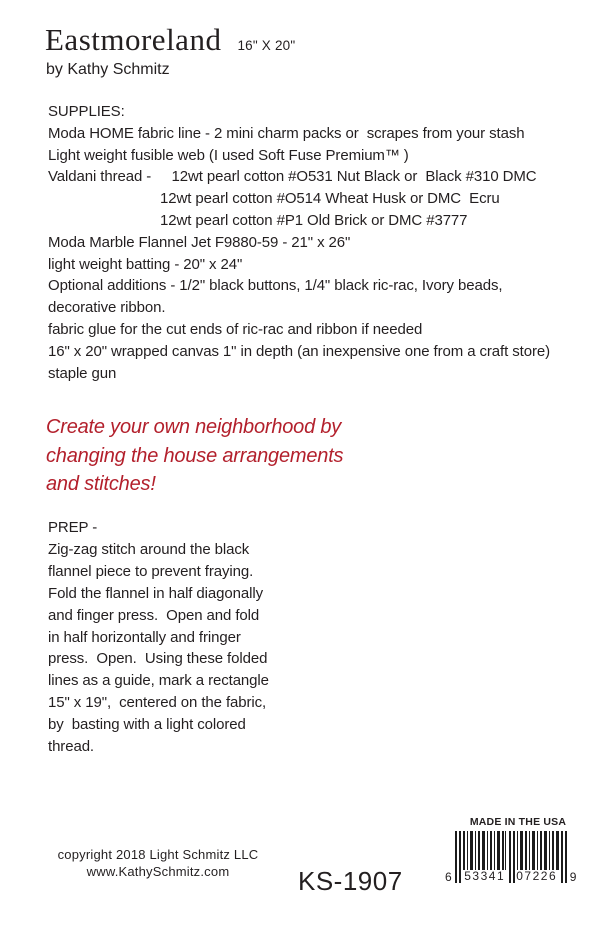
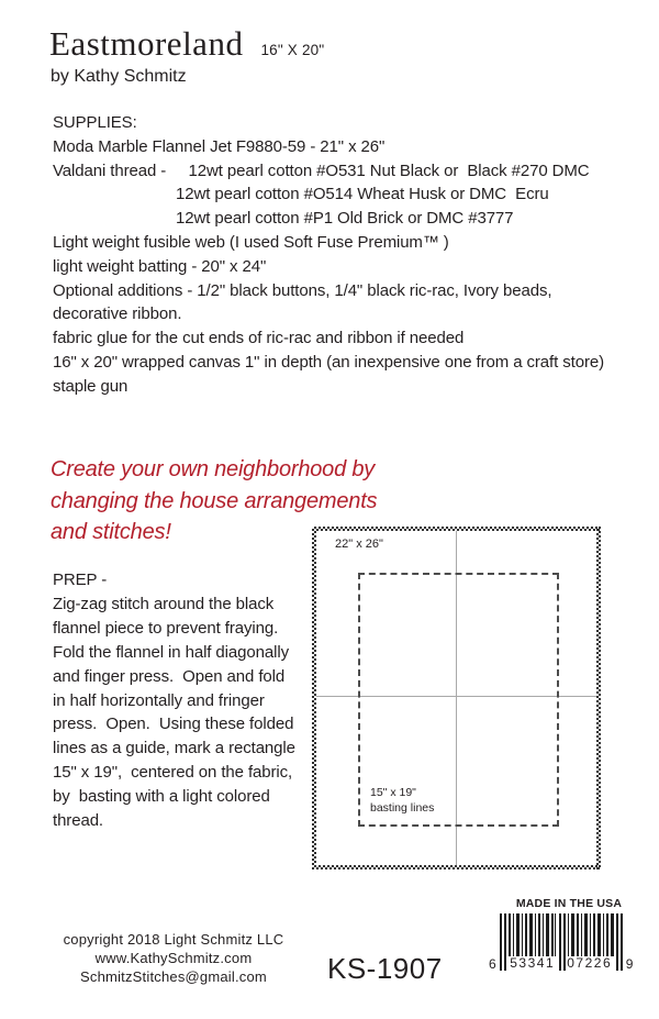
  Eastmoreland
  16" X 20"
  by Kathy Schmitz
  SUPPLIES:
- Moda HOME fabric line - 2 mini charm packs or scrapes from your stash
- Light weight fusible web (I used Soft Fuse Premium™ )
+ Moda Marble Flannel Jet F9880-59 - 21" x 26"
- Valdani thread - 12wt pearl cotton #O531 Nut Black or Black #310 DMC
+ Valdani thread - 12wt pearl cotton #O531 Nut Black or Black #270 DMC
  12wt pearl cotton #O514 Wheat Husk or DMC Ecru
  12wt pearl cotton #P1 Old Brick or DMC #3777
- Moda Marble Flannel Jet F9880-59 - 21" x 26"
+ Light weight fusible web (I used Soft Fuse Premium™ )
  light weight batting - 20" x 24"
  Optional additions - 1/2" black buttons, 1/4" black ric-rac, Ivory beads,
  decorative ribbon.
  fabric glue for the cut ends of ric-rac and ribbon if needed
  16" x 20" wrapped canvas 1" in depth (an inexpensive one from a craft store)
  staple gun
  Create your own neighborhood by
  changing the house arrangements
  and stitches!
  PREP -
  Zig-zag stitch around the black
  flannel piece to prevent fraying.
  Fold the flannel in half diagonally
  and finger press. Open and fold
  in half horizontally and fringer
  press. Open. Using these folded
  lines as a guide, mark a rectangle
  15" x 19", centered on the fabric,
  by basting with a light colored
  thread.
+ 22" x 26"
+ 15" x 19"
+ basting lines
  copyright 2018 Light Schmitz LLC
  www.KathySchmitz.com
+ SchmitzStitches@gmail.com
  KS-1907
  MADE IN THE USA
  6
  53341
  07226
  9
